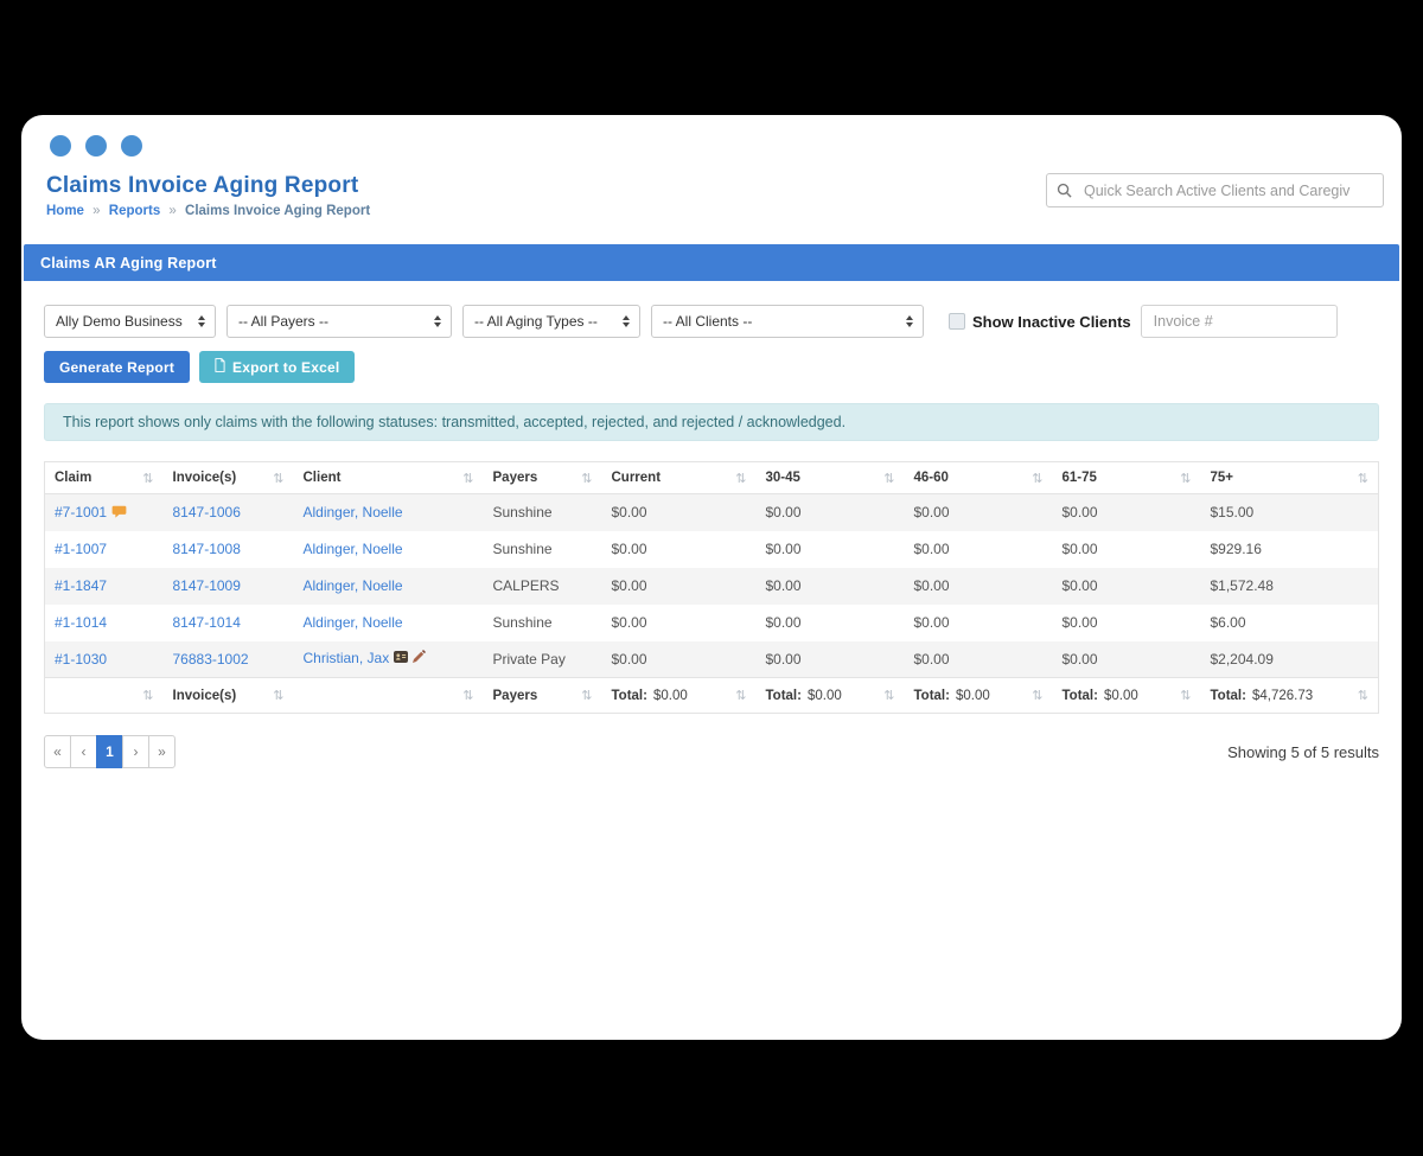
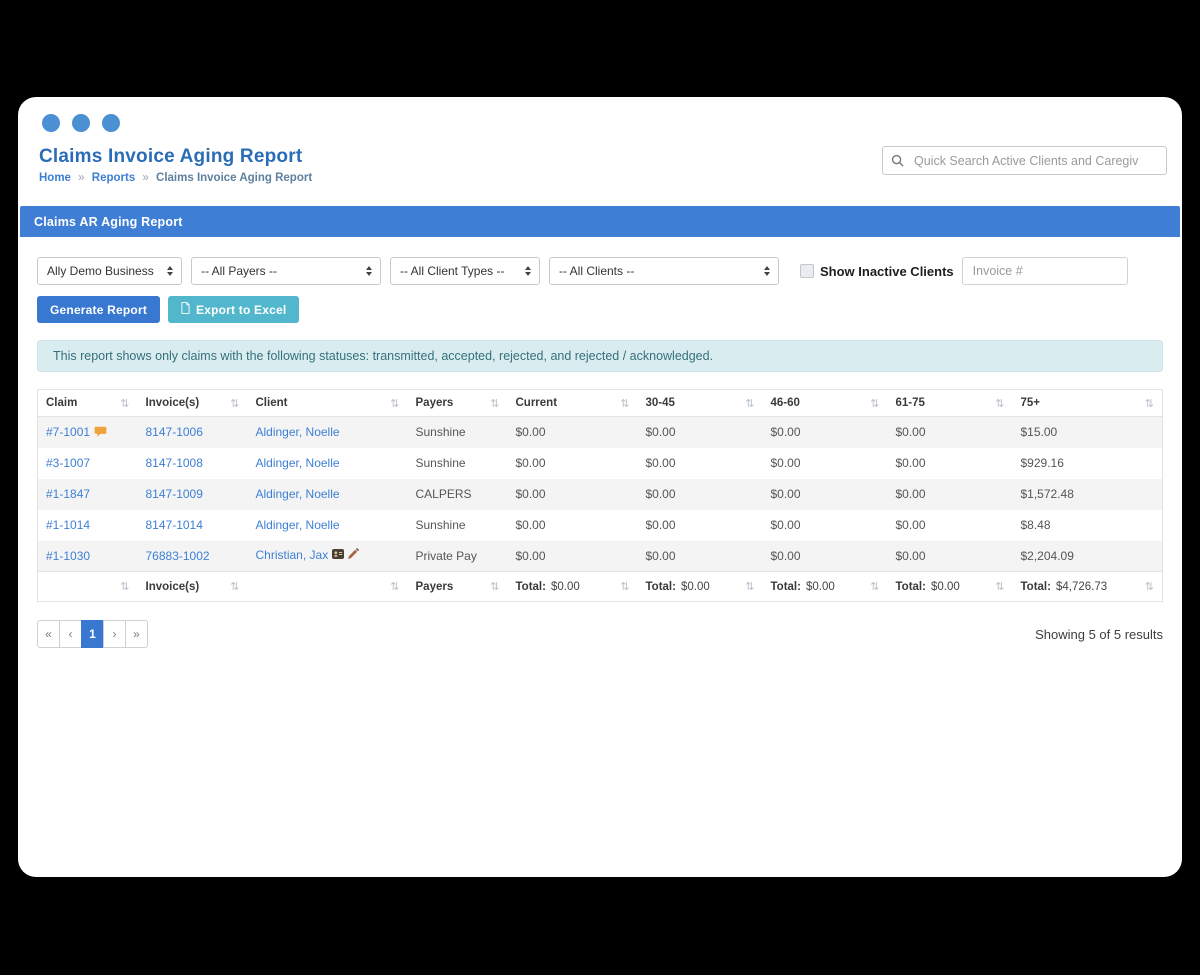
  Claims Invoice Aging Report
  Home » Reports » Claims Invoice Aging Report
  Quick Search Active Clients and Caregiv
  Claims AR Aging Report
  Ally Demo Business
  -- All Payers --
- -- All Aging Types --
+ -- All Client Types --
  -- All Clients --
  Show Inactive Clients
  Invoice #
  Generate Report
  Export to Excel
  This report shows only claims with the following statuses: transmitted, accepted, rejected, and rejected / acknowledged.
  Claim ⇅	Invoice(s) ⇅	Client ⇅	Payers ⇅	Current ⇅	30-45 ⇅	46-60 ⇅	61-75 ⇅	75+ ⇅
  #7-1001	8147-1006	Aldinger, Noelle	Sunshine	$0.00	$0.00	$0.00	$0.00	$15.00
- #1-1007	8147-1008	Aldinger, Noelle	Sunshine	$0.00	$0.00	$0.00	$0.00	$929.16
+ #3-1007	8147-1008	Aldinger, Noelle	Sunshine	$0.00	$0.00	$0.00	$0.00	$929.16
  #1-1847	8147-1009	Aldinger, Noelle	CALPERS	$0.00	$0.00	$0.00	$0.00	$1,572.48
- #1-1014	8147-1014	Aldinger, Noelle	Sunshine	$0.00	$0.00	$0.00	$0.00	$6.00
+ #1-1014	8147-1014	Aldinger, Noelle	Sunshine	$0.00	$0.00	$0.00	$0.00	$8.48
  #1-1030	76883-1002	Christian, Jax	Private Pay	$0.00	$0.00	$0.00	$0.00	$2,204.09
  ⇅	Invoice(s) ⇅	⇅	Payers ⇅	Total: $0.00 ⇅	Total: $0.00 ⇅	Total: $0.00 ⇅	Total: $0.00 ⇅	Total: $4,726.73 ⇅
  «
  ‹
  1
  ›
  »
  Showing 5 of 5 results
